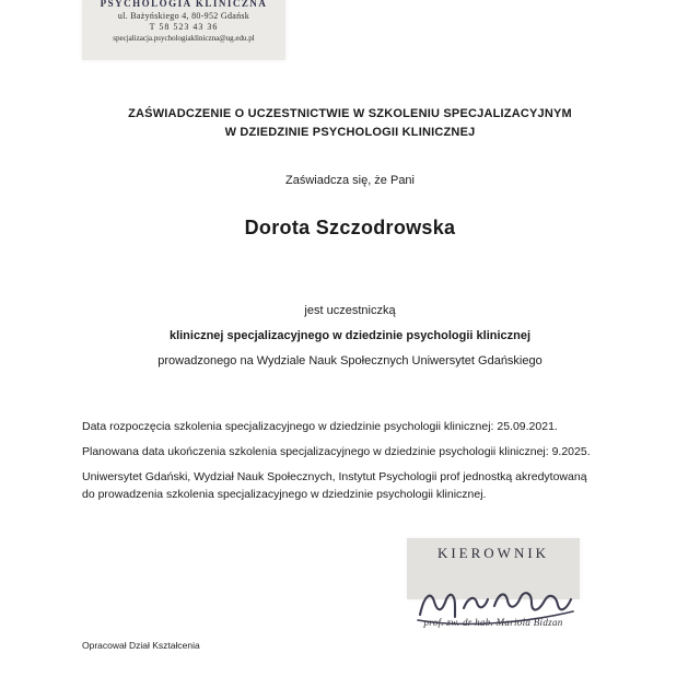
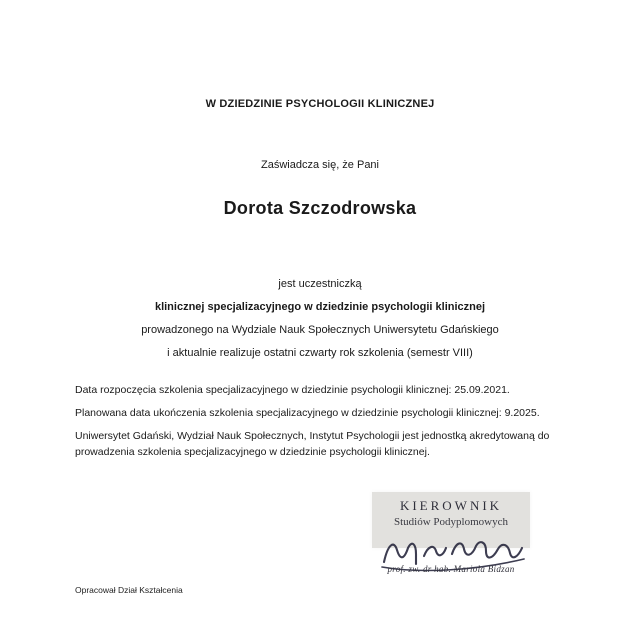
- PSYCHOLOGIA KLINICZNA
- ul. Bażyńskiego 4, 80-952 Gdańsk
- T 58 523 43 36
- specjalizacja.psychologiakliniczna@ug.edu.pl
- ZAŚWIADCZENIE O UCZESTNICTWIE W SZKOLENIU SPECJALIZACYJNYM
  W DZIEDZINIE PSYCHOLOGII KLINICZNEJ
  Zaświadcza się, że Pani
  Dorota Szczodrowska
  jest uczestniczką
  klinicznej specjalizacyjnego w dziedzinie psychologii klinicznej
- prowadzonego na Wydziale Nauk Społecznych Uniwersytet Gdańskiego
+ prowadzonego na Wydziale Nauk Społecznych Uniwersytetu Gdańskiego
+ i aktualnie realizuje ostatni czwarty rok szkolenia (semestr VIII)
  Data rozpoczęcia szkolenia specjalizacyjnego w dziedzinie psychologii klinicznej: 25.09.2021.
  Planowana data ukończenia szkolenia specjalizacyjnego w dziedzinie psychologii klinicznej: 9.2025.
- Uniwersytet Gdański, Wydział Nauk Społecznych, Instytut Psychologii prof jednostką akredytowaną do prowadzenia szkolenia specjalizacyjnego w dziedzinie psychologii klinicznej.
+ Uniwersytet Gdański, Wydział Nauk Społecznych, Instytut Psychologii jest jednostką akredytowaną do prowadzenia szkolenia specjalizacyjnego w dziedzinie psychologii klinicznej.
  KIEROWNIK
+ Studiów Podyplomowych
  prof. zw. dr hab. Mariola Bidzan
  Opracował Dział Kształcenia
